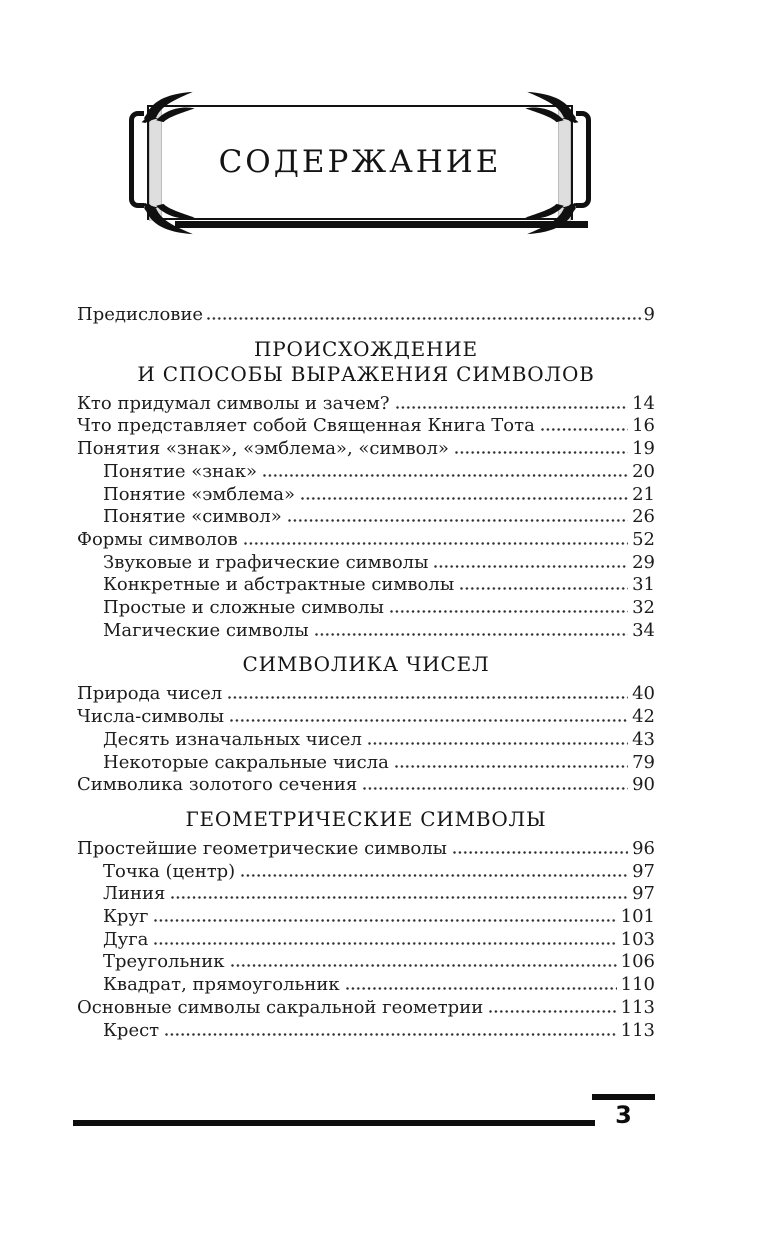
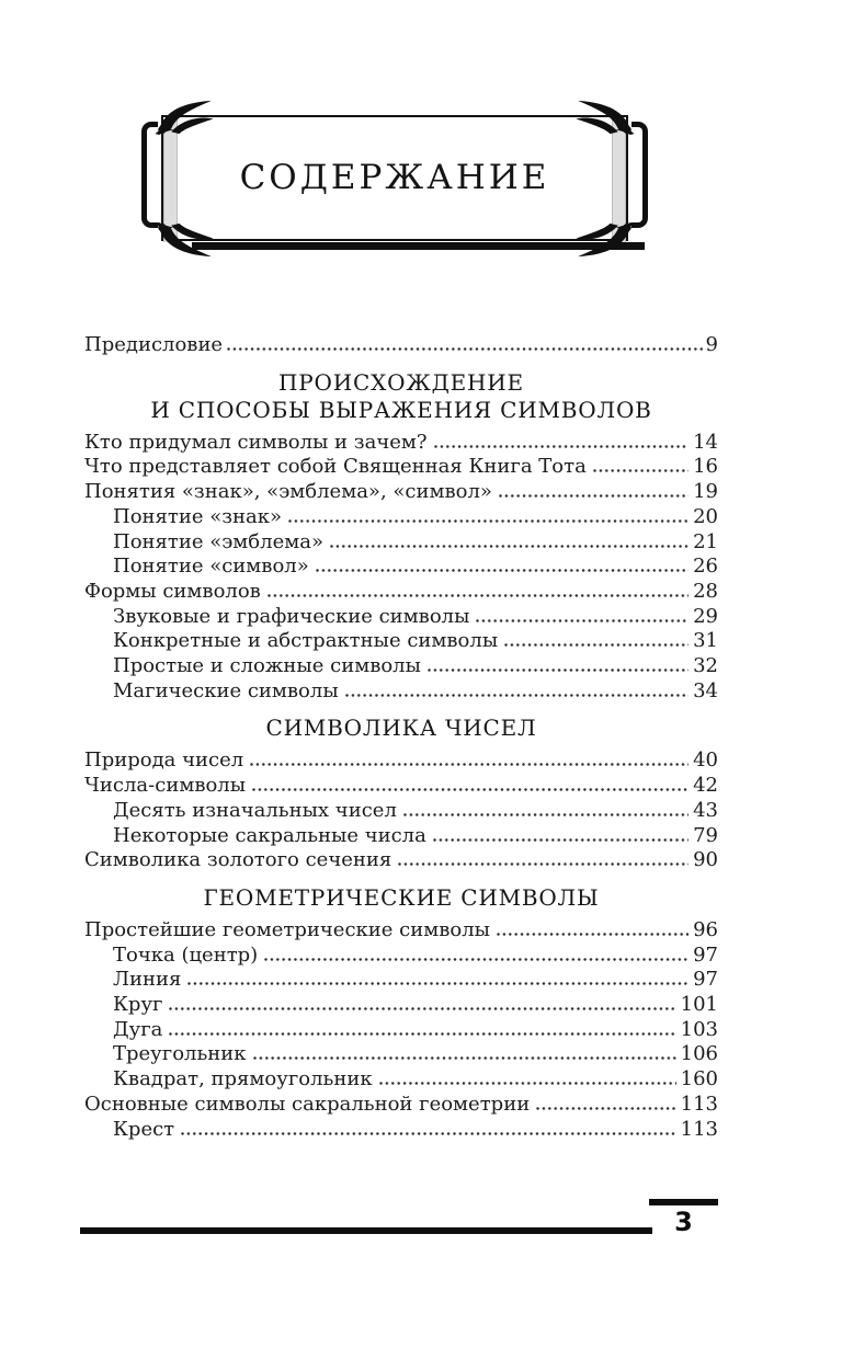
  СОДЕРЖАНИЕ
  Предисловие
  9
  ПРОИСХОЖДЕНИЕ
  И СПОСОБЫ ВЫРАЖЕНИЯ СИМВОЛОВ
  Кто придумал символы и зачем?
  14
  Что представляет собой Священная Книга Тота
  16
  Понятия «знак», «эмблема», «символ»
  19
  Понятие «знак»
  20
  Понятие «эмблема»
  21
  Понятие «символ»
  26
  Формы символов
- 52
+ 28
  Звуковые и графические символы
  29
  Конкретные и абстрактные символы
  31
  Простые и сложные символы
  32
  Магические символы
  34
  СИМВОЛИКА ЧИСЕЛ
  Природа чисел
  40
  Числа-символы
  42
  Десять изначальных чисел
  43
  Некоторые сакральные числа
  79
  Символика золотого сечения
  90
  ГЕОМЕТРИЧЕСКИЕ СИМВОЛЫ
  Простейшие геометрические символы
  96
  Точка (центр)
  97
  Линия
  97
  Круг
  101
  Дуга
  103
  Треугольник
  106
  Квадрат, прямоугольник
- 110
+ 160
  Основные символы сакральной геометрии
  113
  Крест
  113
  3
